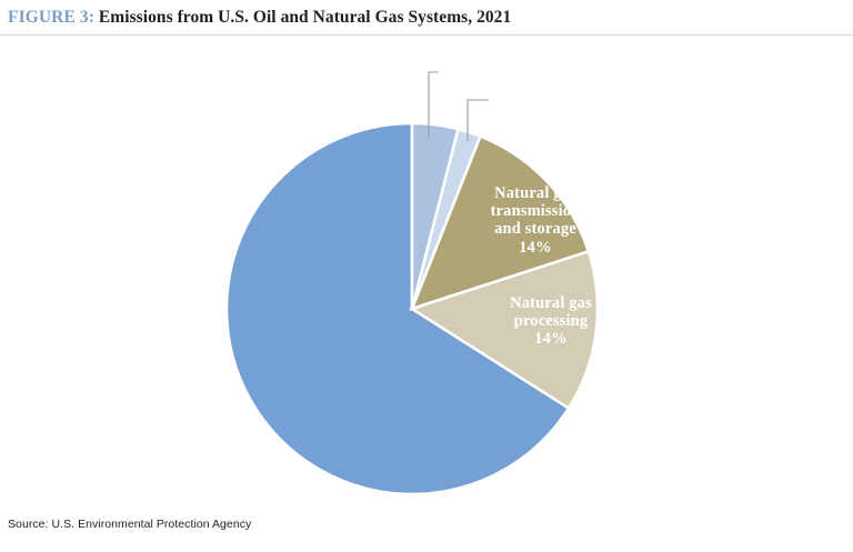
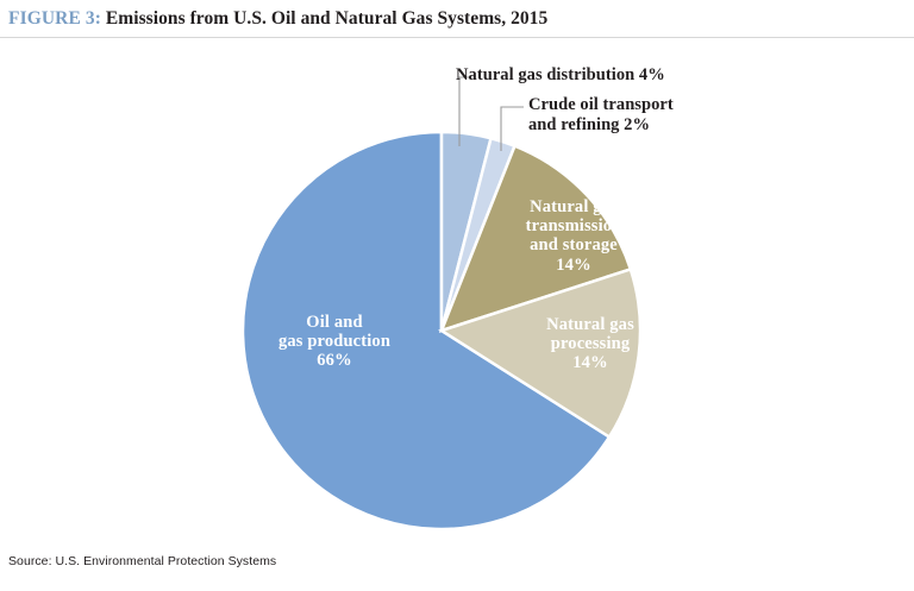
  FIGURE 3:
- Emissions from U.S. Oil and Natural Gas Systems, 2021
+ Emissions from U.S. Oil and Natural Gas Systems, 2015
+ Oil and
+ gas production
+ 66%
  Natural gas
  transmission
  and storage
  14%
  Natural gas
  processing
  14%
+ Natural gas distribution 4%
+ Crude oil transport
+ and refining 2%
- Source: U.S. Environmental Protection Agency
+ Source: U.S. Environmental Protection Systems
